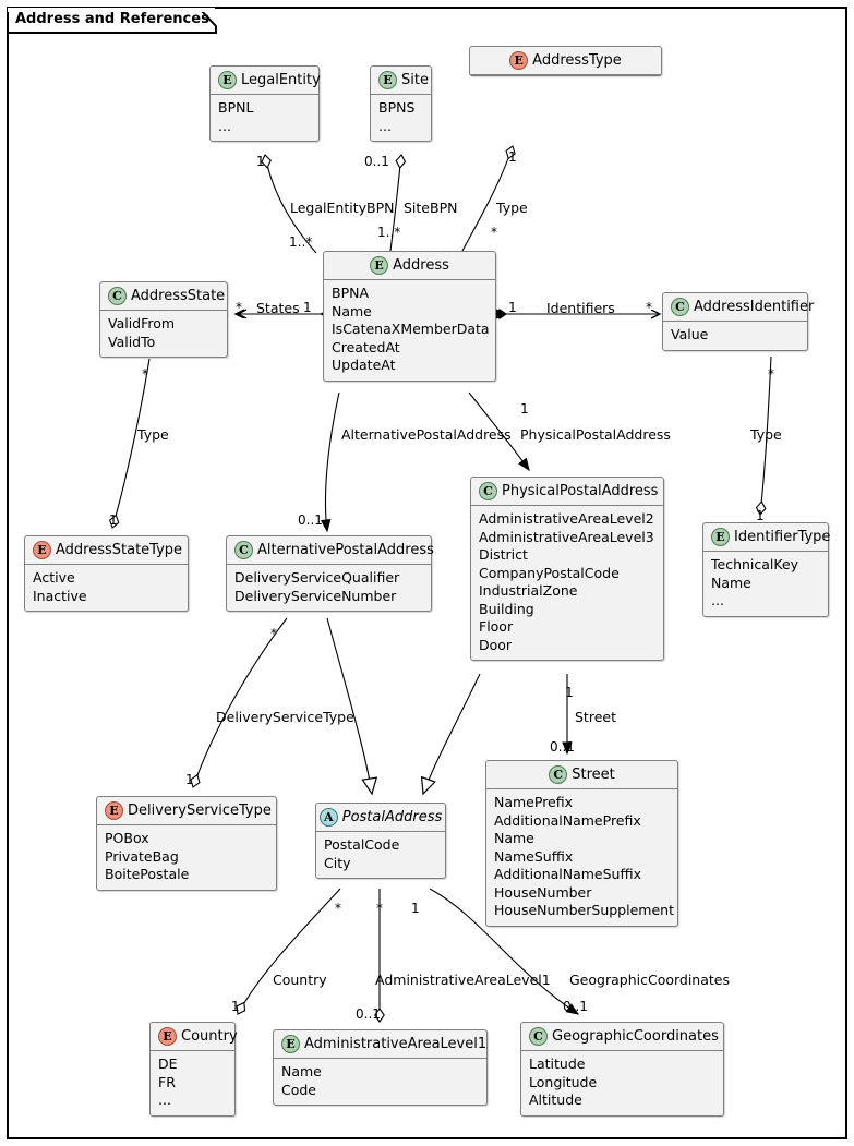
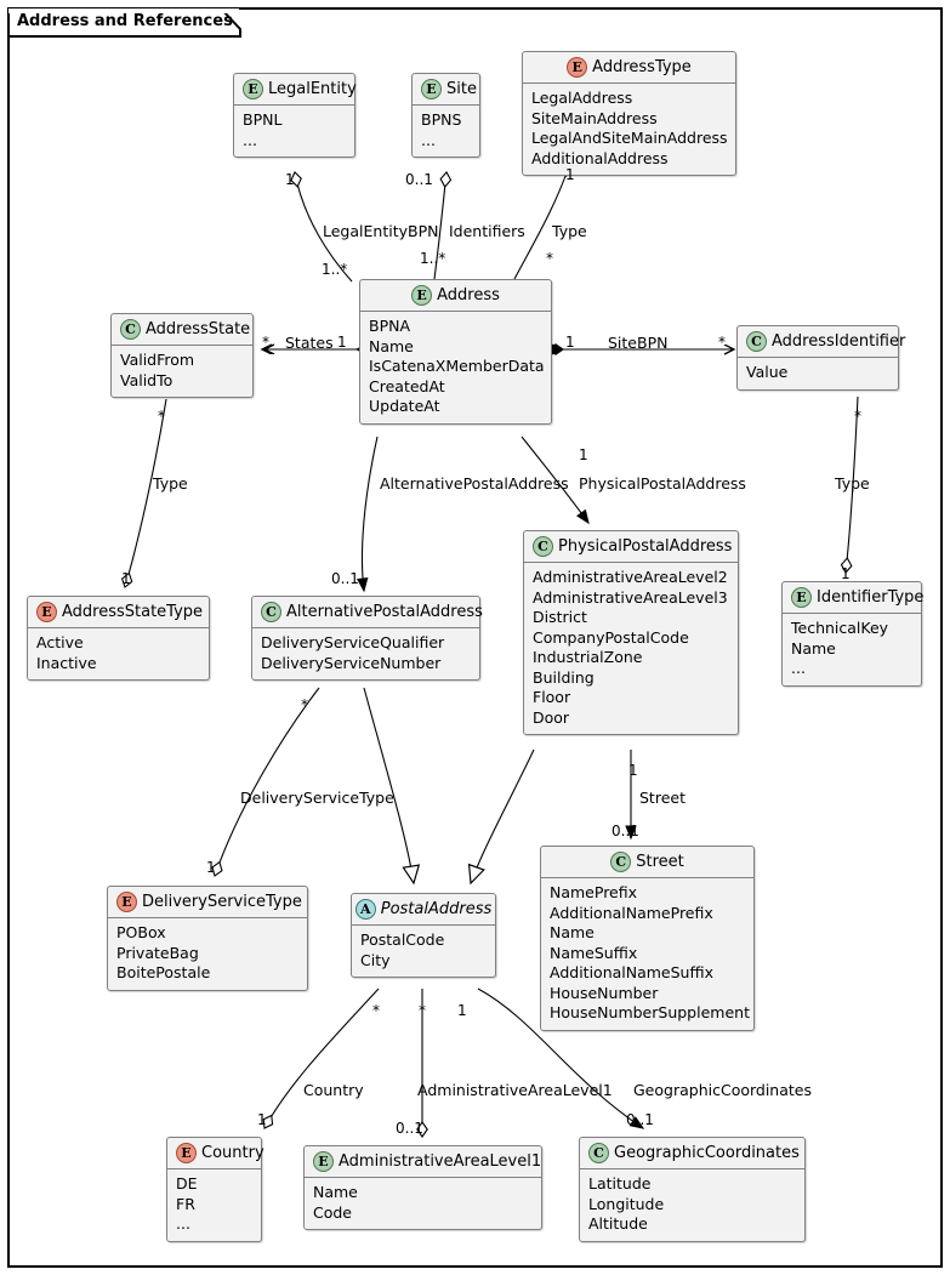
  Address and References
  E
  LegalEntity
  BPNL
  ...
  E
  Site
  BPNS
  ...
  E
  AddressType
+ LegalAddress
+ SiteMainAddress
+ LegalAndSiteMainAddress
+ AdditionalAddress
  E
  Address
  BPNA
  Name
  IsCatenaXMemberData
  CreatedAt
  UpdateAt
  C
  AddressState
  ValidFrom
  ValidTo
  C
  AddressIdentifier
  Value
  E
  AddressStateType
  Active
  Inactive
  C
  AlternativePostalAddress
  DeliveryServiceQualifier
  DeliveryServiceNumber
  C
  PhysicalPostalAddress
  AdministrativeAreaLevel2
  AdministrativeAreaLevel3
  District
  CompanyPostalCode
  IndustrialZone
  Building
  Floor
  Door
  E
  IdentifierType
  TechnicalKey
  Name
  ...
  E
  DeliveryServiceType
  POBox
  PrivateBag
  BoitePostale
  A
  PostalAddress
  PostalCode
  City
  C
  Street
  NamePrefix
  AdditionalNamePrefix
  Name
  NameSuffix
  AdditionalNameSuffix
  HouseNumber
  HouseNumberSupplement
  E
  Country
  DE
  FR
  ...
  E
  AdministrativeAreaLevel1
  Name
  Code
  C
  GeographicCoordinates
  Latitude
  Longitude
  Altitude
  LegalEntityBPN
- SiteBPN
+ Identifiers
  Type
  States
- Identifiers
+ SiteBPN
  Type
  AlternativePostalAddress
  PhysicalPostalAddress
  Type
  Street
  DeliveryServiceType
  Country
  AdministrativeAreaLevel1
  GeographicCoordinates
  1
  0..1
  1..*
  1..*
  *
  1
  *
  1
  1
  *
  *
  1
  0..1
  1
  *
  1
  *
  1
  1
  0..1
  *
  *
  1
  1
  0..1
  0..1
